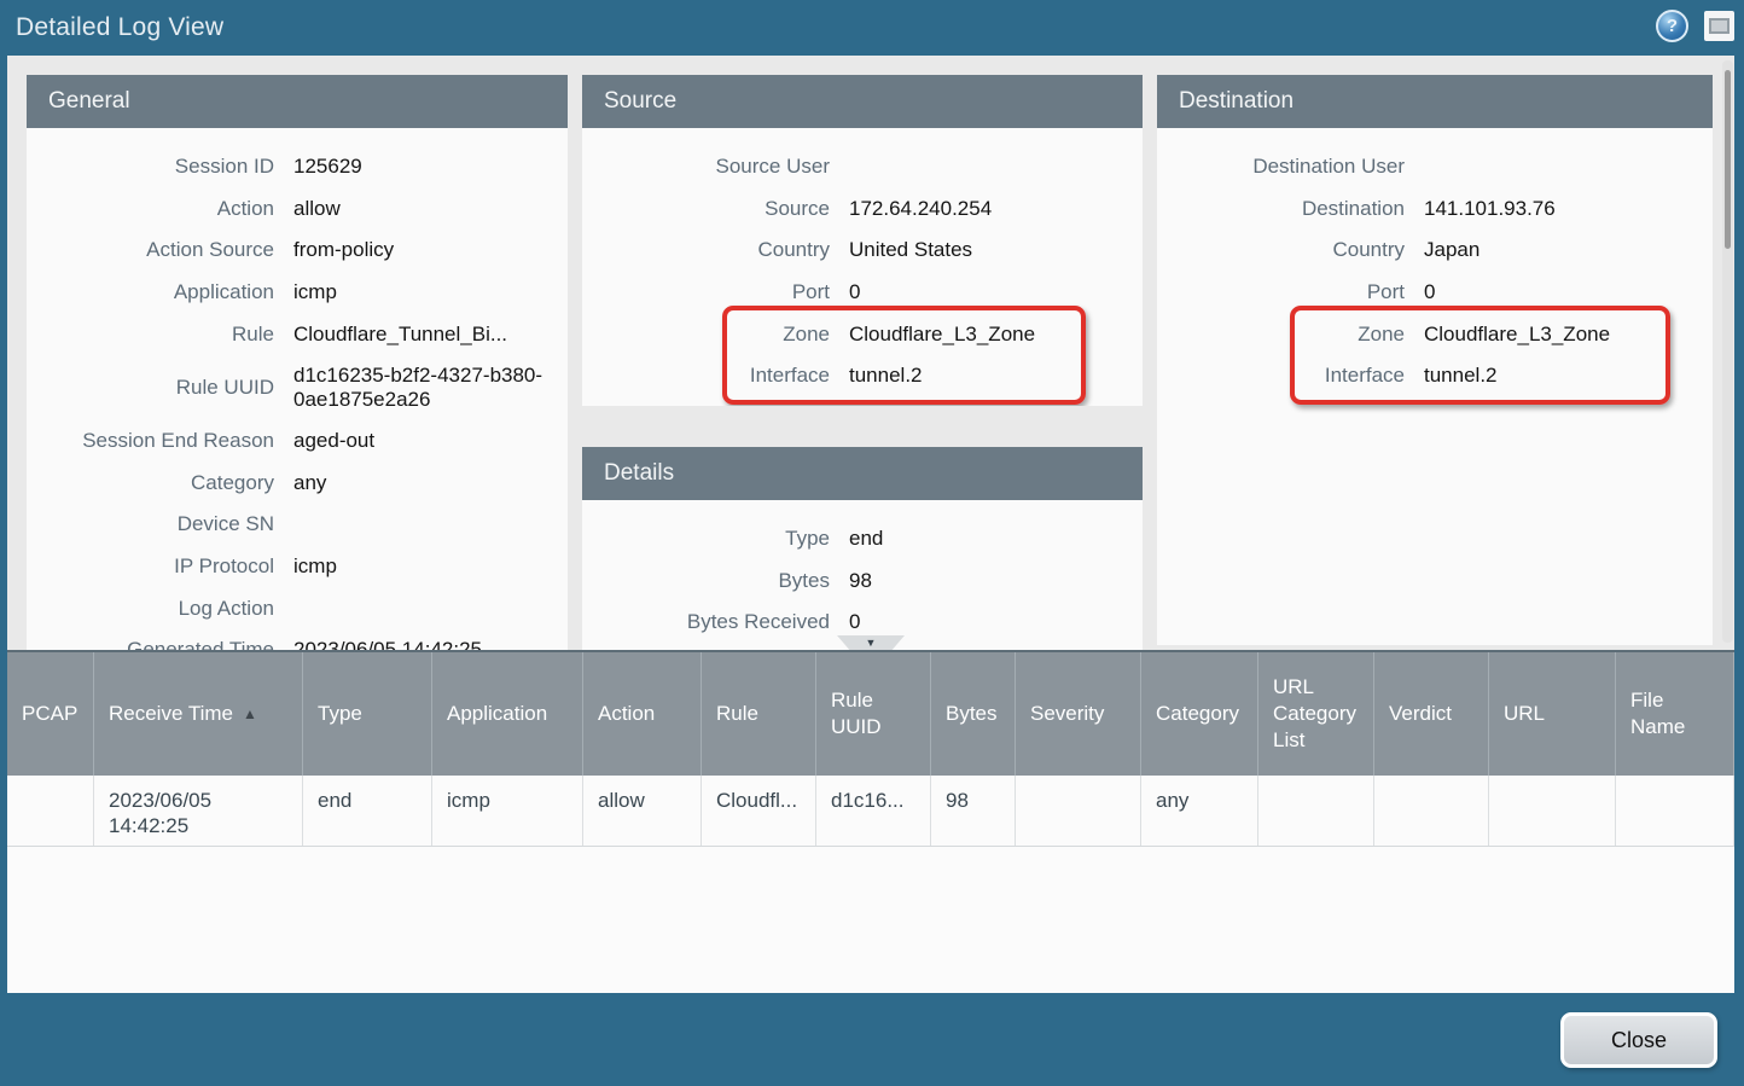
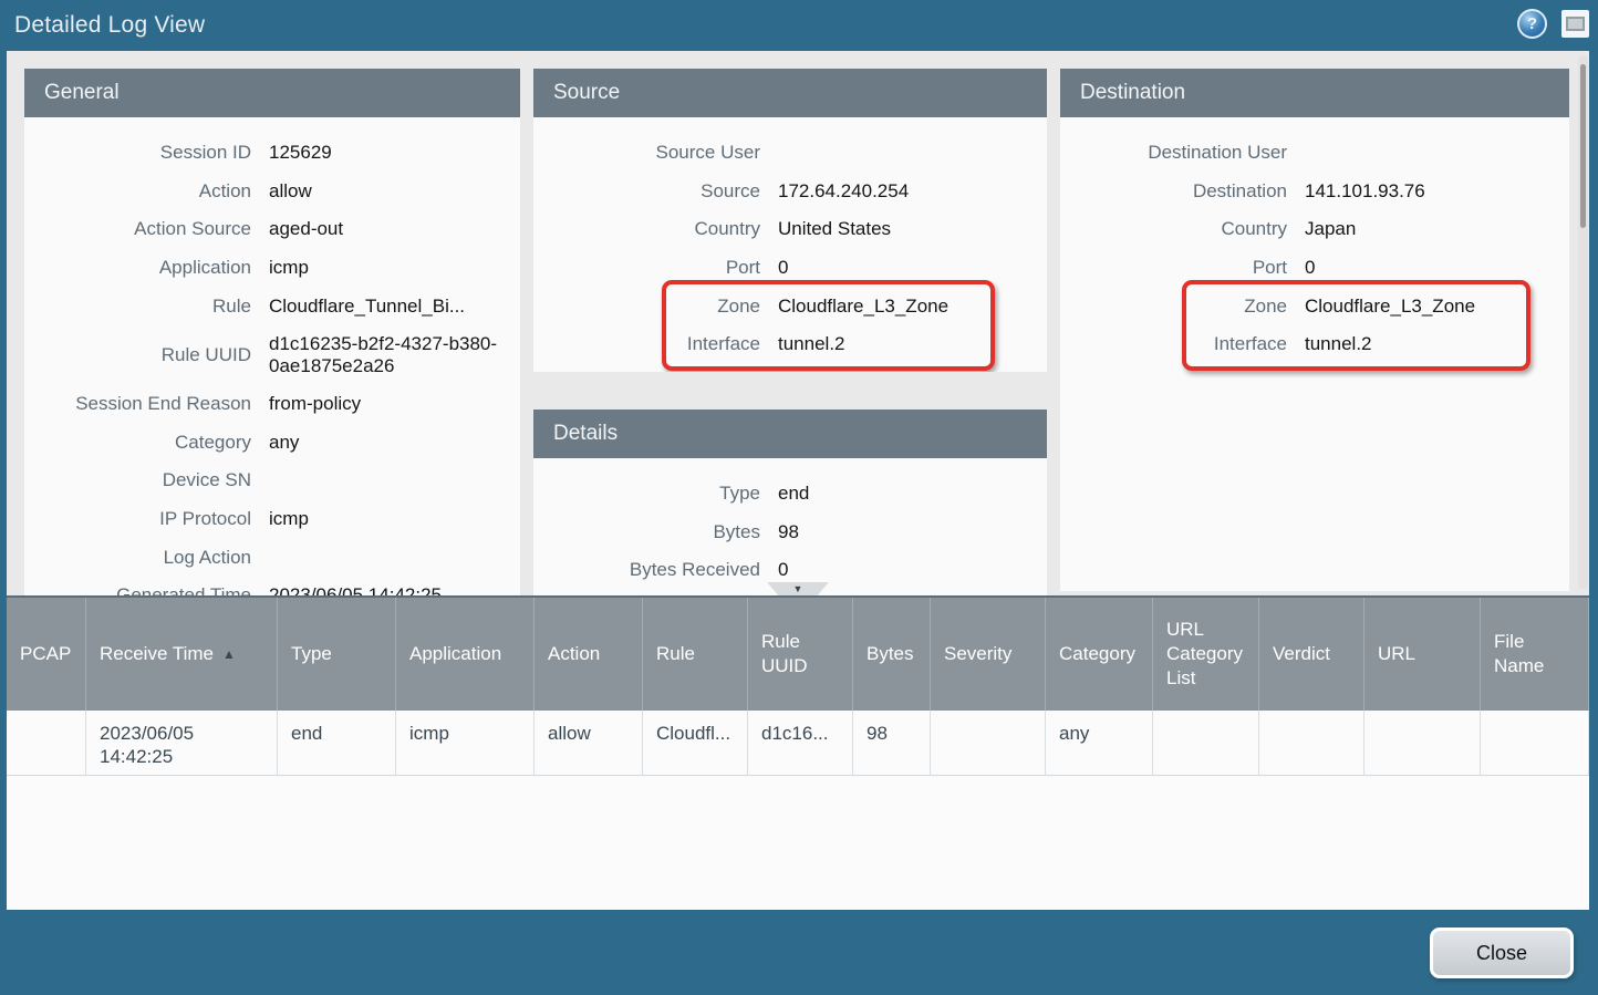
  Detailed Log View
  ?
  General
  Session ID
  125629
  Action
  allow
  Action Source
- from-policy
+ aged-out
  Application
  icmp
  Rule
  Cloudflare_Tunnel_Bi...
  Rule UUID
  d1c16235-b2f2-4327-b380-0ae1875e2a26
  Session End Reason
- aged-out
+ from-policy
  Category
  any
  Device SN
  IP Protocol
  icmp
  Log Action
  Generated Time
  2023/06/05 14:42:25
  Source
  Source User
  Source
  172.64.240.254
  Country
  United States
  Port
  0
  Zone
  Cloudflare_L3_Zone
  Interface
  tunnel.2
  Details
  Type
  end
  Bytes
  98
  Bytes Received
  0
  Destination
  Destination User
  Destination
  141.101.93.76
  Country
  Japan
  Port
  0
  Zone
  Cloudflare_L3_Zone
  Interface
  tunnel.2
  ▼
  PCAP
  Receive Time
  ▲
  Type
  Application
  Action
  Rule
  Rule UUID
  Bytes
  Severity
  Category
  URL Category List
  Verdict
  URL
  File Name
  2023/06/05 14:42:25
  end
  icmp
  allow
  Cloudfl...
  d1c16...
  98
  any
  Close
